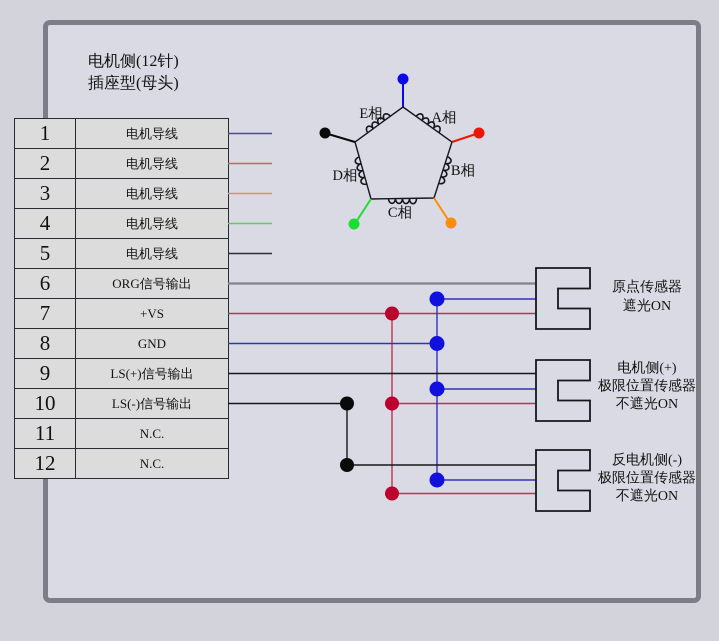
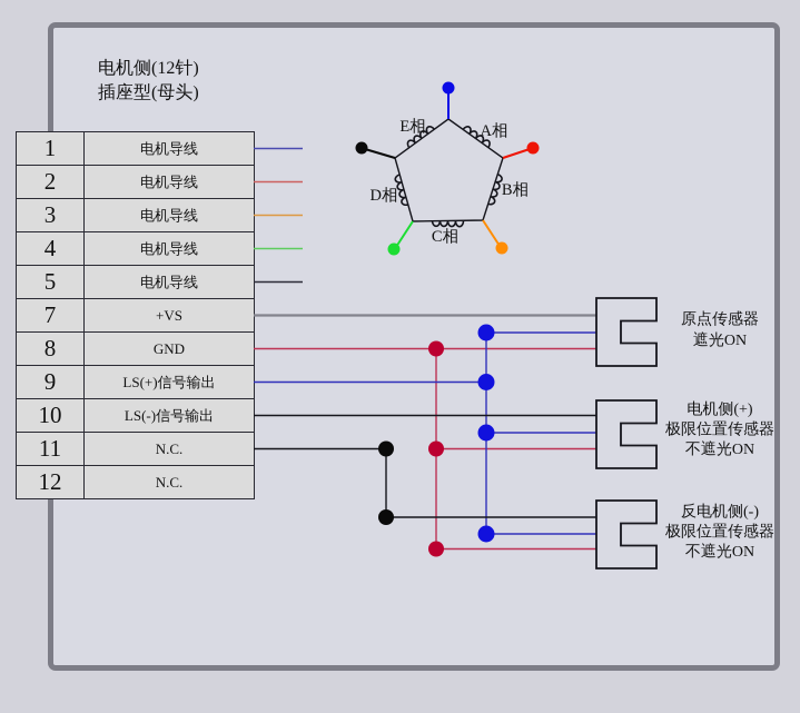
  电机侧(12针)
  插座型(母头)
  1
  电机导线
  2
  电机导线
  3
  电机导线
  4
  电机导线
  5
  电机导线
- 6
- ORG信号输出
  7
  +VS
  8
  GND
  9
  LS(+)信号输出
  10
  LS(-)信号输出
  11
  N.C.
  12
  N.C.
  E相
  A相
  B相
  D相
  C相
  原点传感器
  遮光ON
  电机侧(+)
  极限位置传感器
  不遮光ON
  反电机侧(-)
  极限位置传感器
  不遮光ON
